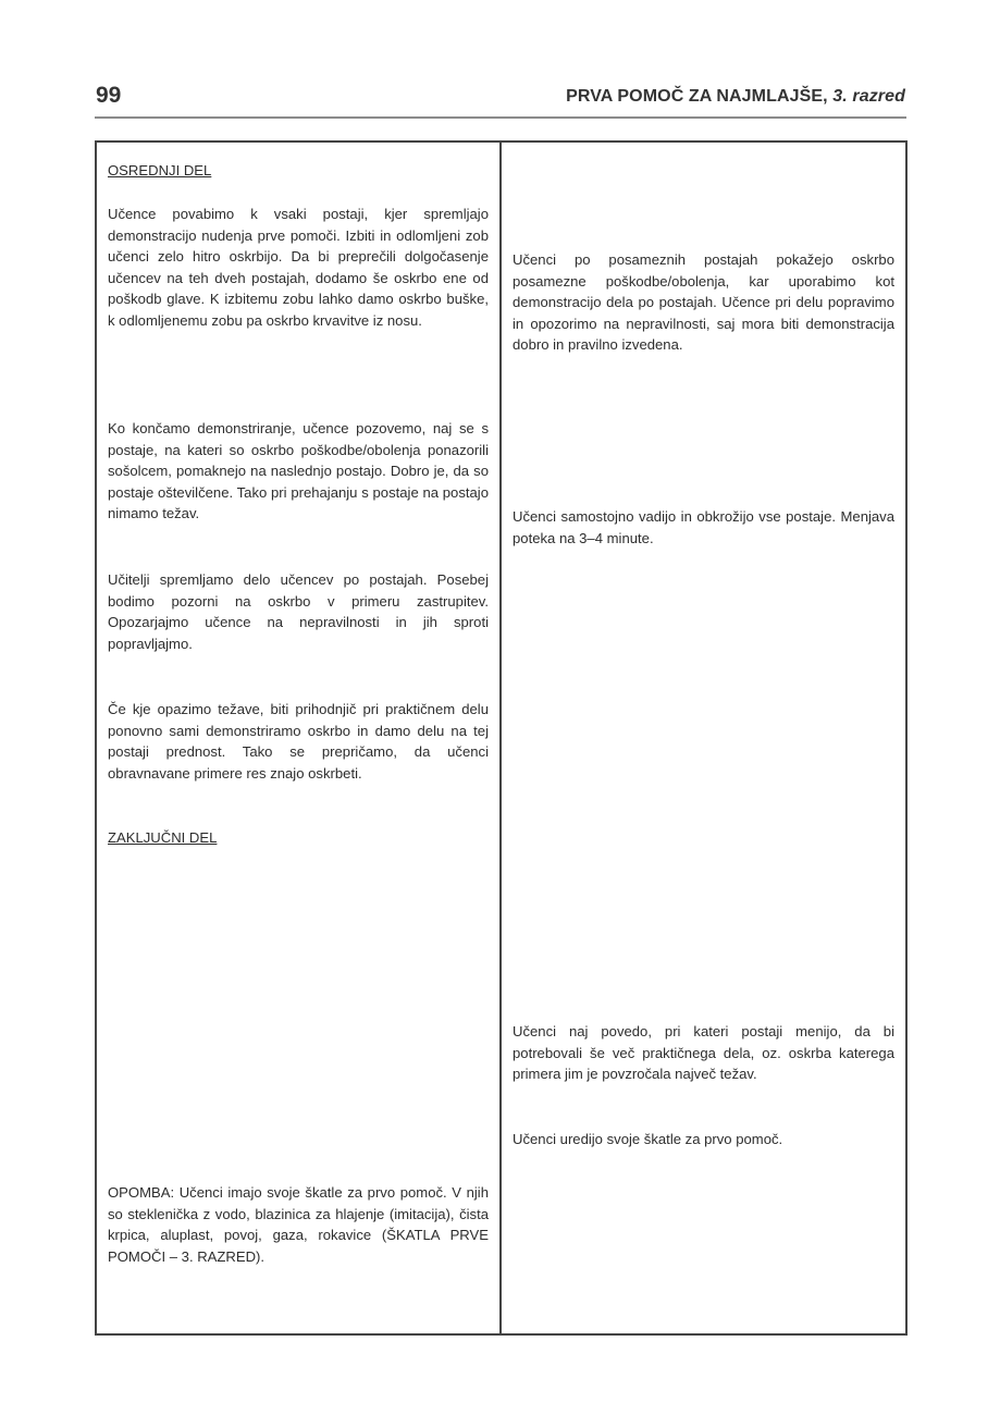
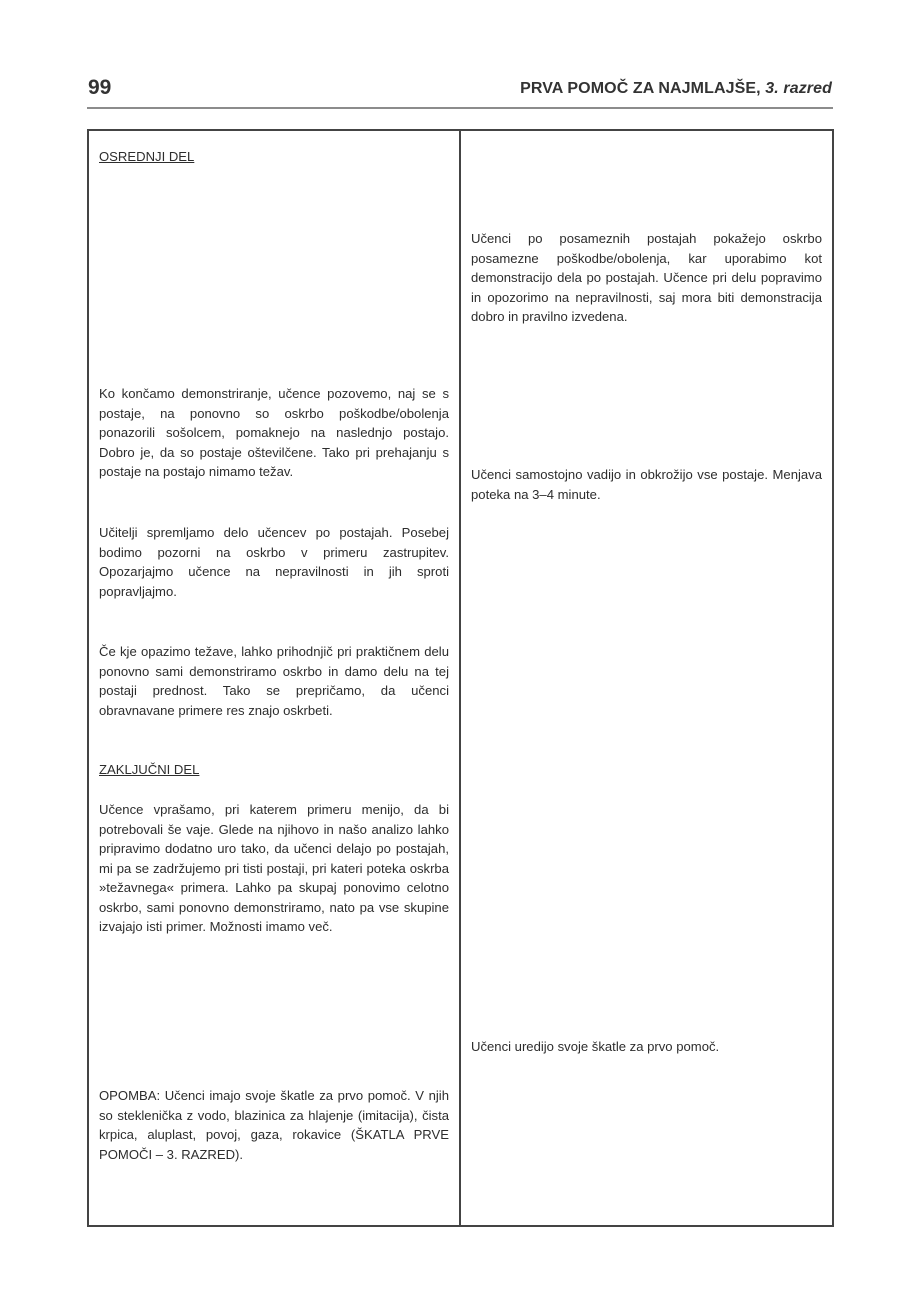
  99
  PRVA POMOČ ZA NAJMLAJŠE, 3. razred
  OSREDNJI DEL
- Učence povabimo k vsaki postaji, kjer spremljajo demonstracijo nudenja prve pomoči. Izbiti in odlomljeni zob učenci zelo hitro oskrbijo. Da bi preprečili dolgočasenje učencev na teh dveh postajah, dodamo še oskrbo ene od poškodb glave. K izbitemu zobu lahko damo oskrbo buške, k odlomljenemu zobu pa oskrbo krvavitve iz nosu.
- Ko končamo demonstriranje, učence pozovemo, naj se s postaje, na kateri so oskrbo poškodbe/obolenja ponazorili sošolcem, pomaknejo na naslednjo postajo. Dobro je, da so postaje oštevilčene. Tako pri prehajanju s postaje na postajo nimamo težav.
+ Ko končamo demonstriranje, učence pozovemo, naj se s postaje, na ponovno so oskrbo poškodbe/obolenja ponazorili sošolcem, pomaknejo na naslednjo postajo. Dobro je, da so postaje oštevilčene. Tako pri prehajanju s postaje na postajo nimamo težav.
  Učitelji spremljamo delo učencev po postajah. Posebej bodimo pozorni na oskrbo v primeru zastrupitev. Opozarjajmo učence na nepravilnosti in jih sproti popravljajmo.
- Če kje opazimo težave, biti prihodnjič pri praktičnem delu ponovno sami demonstriramo oskrbo in damo delu na tej postaji prednost. Tako se prepričamo, da učenci obravnavane primere res znajo oskrbeti.
+ Če kje opazimo težave, lahko prihodnjič pri praktičnem delu ponovno sami demonstriramo oskrbo in damo delu na tej postaji prednost. Tako se prepričamo, da učenci obravnavane primere res znajo oskrbeti.
  ZAKLJUČNI DEL
+ Učence vprašamo, pri katerem primeru menijo, da bi potrebovali še vaje. Glede na njihovo in našo analizo lahko pripravimo dodatno uro tako, da učenci delajo po postajah, mi pa se zadržujemo pri tisti postaji, pri kateri poteka oskrba »težavnega« primera. Lahko pa skupaj ponovimo celotno oskrbo, sami ponovno demonstriramo, nato pa vse skupine izvajajo isti primer. Možnosti imamo več.
  OPOMBA: Učenci imajo svoje škatle za prvo pomoč. V njih so steklenička z vodo, blazinica za hlajenje (imitacija), čista krpica, aluplast, povoj, gaza, rokavice (ŠKATLA PRVE POMOČI – 3. RAZRED).
  Učenci po posameznih postajah pokažejo oskrbo posamezne poškodbe/obolenja, kar uporabimo kot demonstracijo dela po postajah. Učence pri delu popravimo in opozorimo na nepravilnosti, saj mora biti demonstracija dobro in pravilno izvedena.
  Učenci samostojno vadijo in obkrožijo vse postaje. Menjava poteka na 3–4 minute.
- Učenci naj povedo, pri kateri postaji menijo, da bi potrebovali še več praktičnega dela, oz. oskrba katerega primera jim je povzročala največ težav.
  Učenci uredijo svoje škatle za prvo pomoč.
